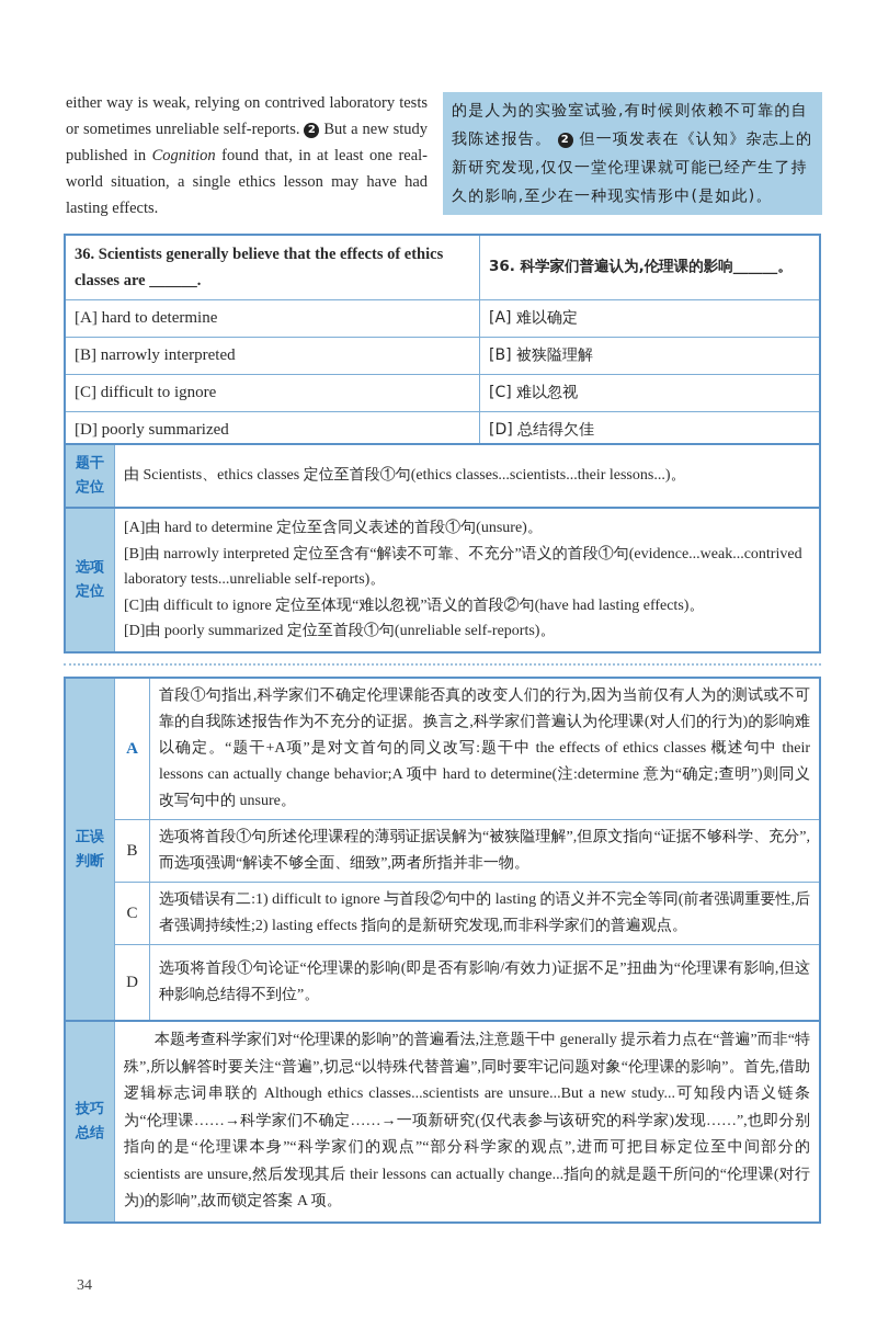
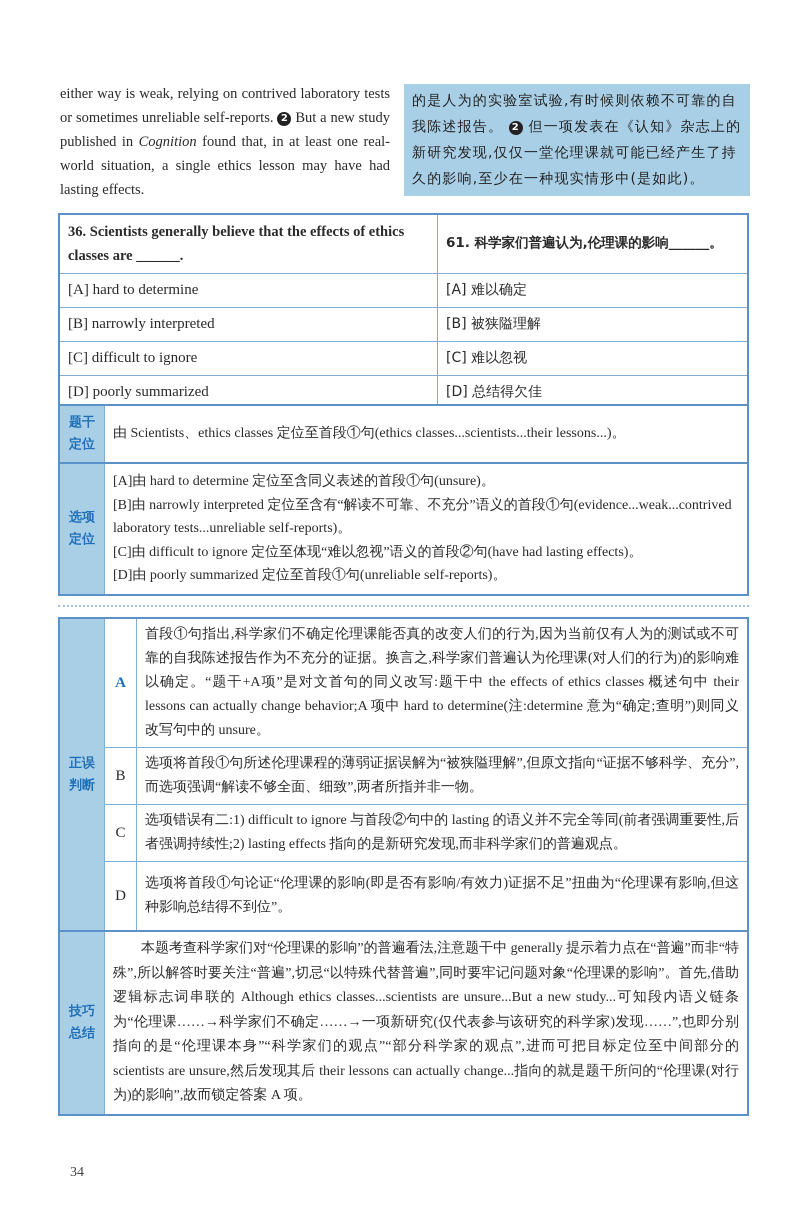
  either way is weak, relying on contrived laboratory tests or sometimes unreliable self-reports. 2 But a new study published in Cognition found that, in at least one real-world situation, a single ethics lesson may have had lasting effects.
  的是人为的实验室试验,有时候则依赖不可靠的自我陈述报告。 2 但一项发表在《认知》杂志上的新研究发现,仅仅一堂伦理课就可能已经产生了持久的影响,至少在一种现实情形中(是如此)。
  36. Scientists generally believe that the effects of ethics classes are ______.
- 36. 科学家们普遍认为,伦理课的影响______。
+ 61. 科学家们普遍认为,伦理课的影响______。
  [A] hard to determine
  [A] 难以确定
  [B] narrowly interpreted
  [B] 被狭隘理解
  [C] difficult to ignore
  [C] 难以忽视
  [D] poorly summarized
  [D] 总结得欠佳
  题干定位
  由 Scientists、ethics classes 定位至首段①句(ethics classes...scientists...their lessons...)。
  选项定位
  [A]由 hard to determine 定位至含同义表述的首段①句(unsure)。
  [B]由 narrowly interpreted 定位至含有“解读不可靠、不充分”语义的首段①句(evidence...weak...contrived laboratory tests...unreliable self-reports)。
  [C]由 difficult to ignore 定位至体现“难以忽视”语义的首段②句(have had lasting effects)。
  [D]由 poorly summarized 定位至首段①句(unreliable self-reports)。
  正误判断
  A
  首段①句指出,科学家们不确定伦理课能否真的改变人们的行为,因为当前仅有人为的测试或不可靠的自我陈述报告作为不充分的证据。换言之,科学家们普遍认为伦理课(对人们的行为)的影响难以确定。“题干+A项”是对文首句的同义改写:题干中 the effects of ethics classes 概述句中 their lessons can actually change behavior;A 项中 hard to determine(注:determine 意为“确定;查明”)则同义改写句中的 unsure。
  B
  选项将首段①句所述伦理课程的薄弱证据误解为“被狭隘理解”,但原文指向“证据不够科学、充分”,而选项强调“解读不够全面、细致”,两者所指并非一物。
  C
  选项错误有二:1) difficult to ignore 与首段②句中的 lasting 的语义并不完全等同(前者强调重要性,后者强调持续性;2) lasting effects 指向的是新研究发现,而非科学家们的普遍观点。
  D
  选项将首段①句论证“伦理课的影响(即是否有影响/有效力)证据不足”扭曲为“伦理课有影响,但这种影响总结得不到位”。
  技巧总结
  本题考查科学家们对“伦理课的影响”的普遍看法,注意题干中 generally 提示着力点在“普遍”而非“特殊”,所以解答时要关注“普遍”,切忌“以特殊代替普遍”,同时要牢记问题对象“伦理课的影响”。首先,借助逻辑标志词串联的 Although ethics classes...scientists are unsure...But a new study...可知段内语义链条为“伦理课……→科学家们不确定……→一项新研究(仅代表参与该研究的科学家)发现……”,也即分别指向的是“伦理课本身”“科学家们的观点”“部分科学家的观点”,进而可把目标定位至中间部分的 scientists are unsure,然后发现其后 their lessons can actually change...指向的就是题干所问的“伦理课(对行为)的影响”,故而锁定答案 A 项。
  34
